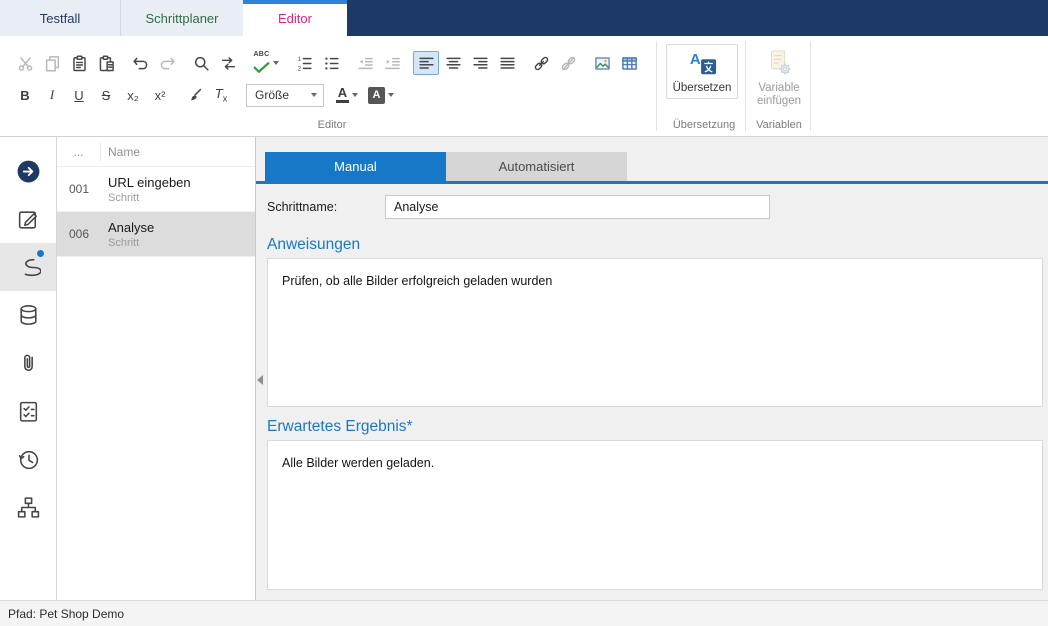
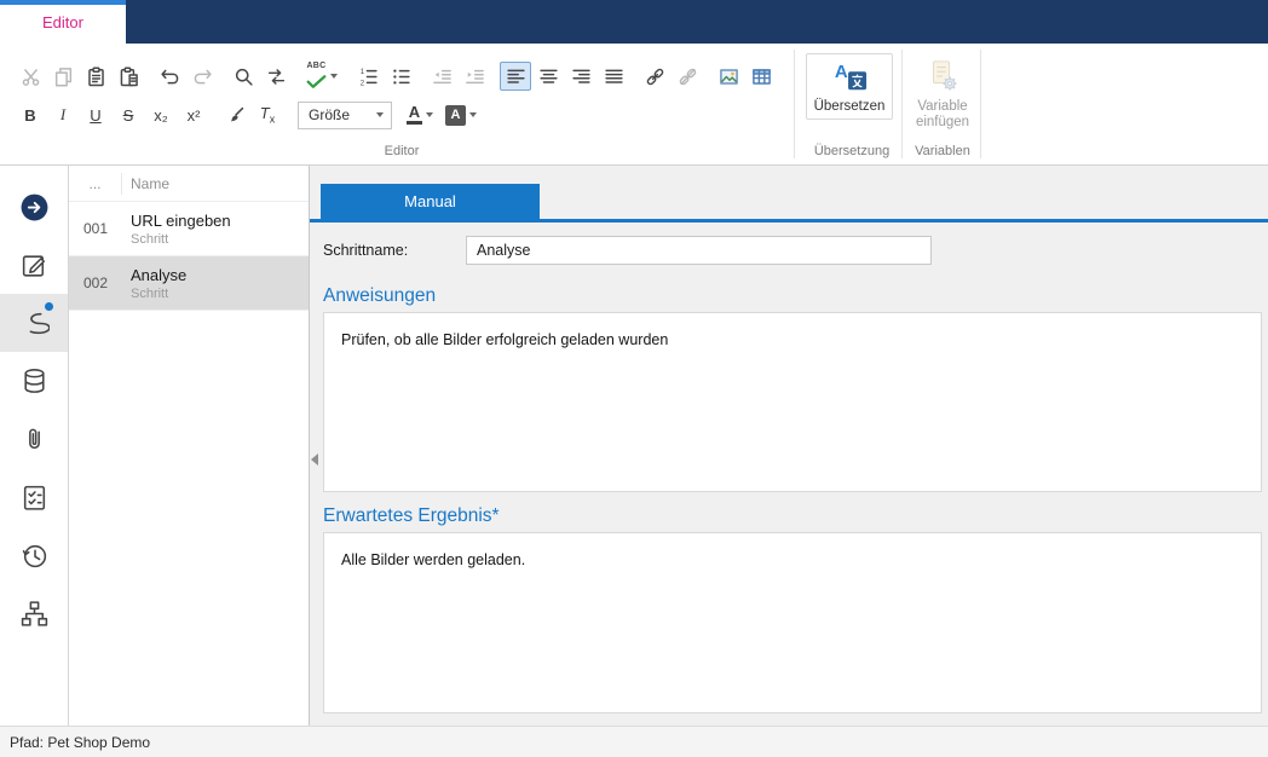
- Testfall
- Schrittplaner
  Editor
  B
  I
  U
  S
  x₂
  x²
  Tx
  Größe
  A
  A
  A
  Übersetzen
  Variable
  einfügen
  Editor
  Übersetzung
  Variablen
  ...
  Name
  001
  URL eingeben
  Schritt
- 006
+ 002
  Analyse
  Schritt
  Manual
- Automatisiert
  Schrittname:
  Analyse
  Anweisungen
  Prüfen, ob alle Bilder erfolgreich geladen wurden
  Erwartetes Ergebnis*
  Alle Bilder werden geladen.
  Pfad: Pet Shop Demo
